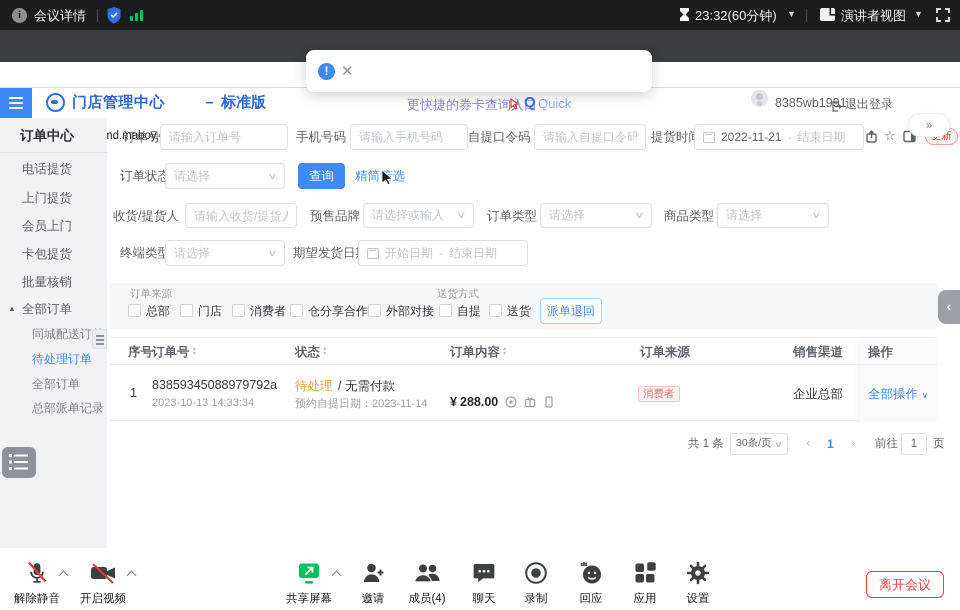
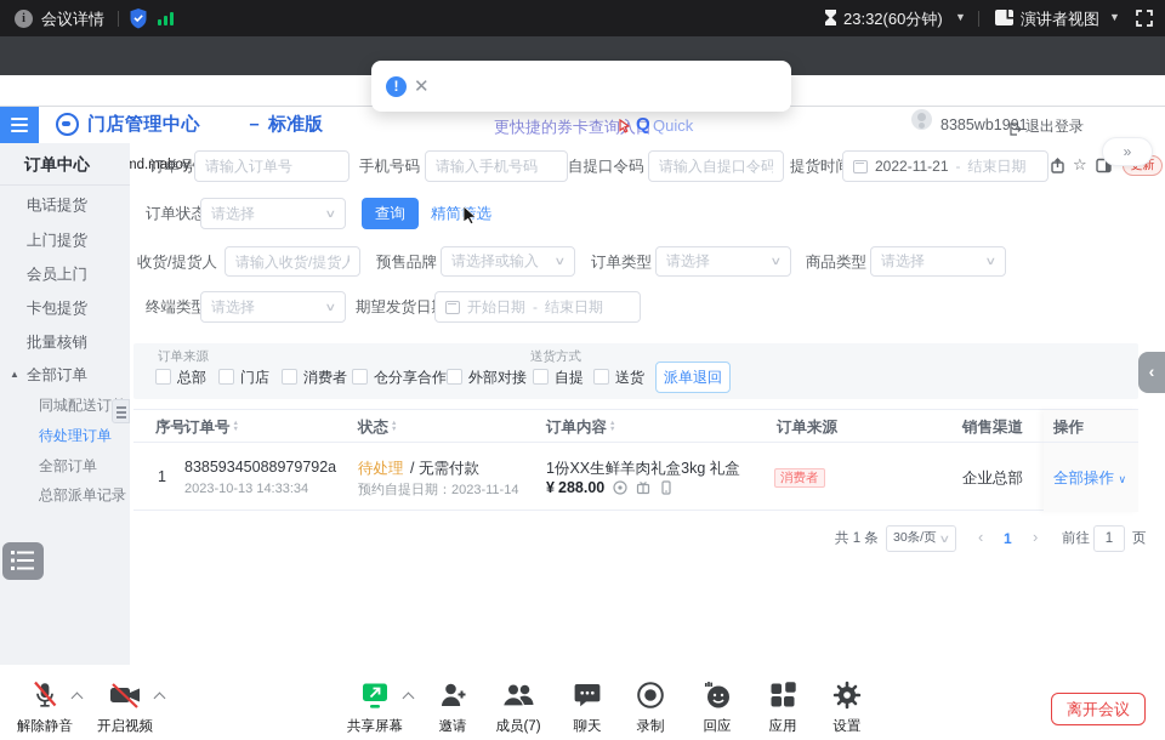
  i
  会议详情
  23:32(60分钟)
  ▼
  演讲者视图
  ▼
  ☆
  门店管理中心
  － 标准版
  更快捷的券卡查询口
  Q
  Quick
  8385wb1991
  退出登录
  订单中心
  电话提货
  上门提货
  会员上门
  卡包提货
  批量核销
  ▲
  全部订单
  同城配送订
  待处理订单
  全部订单
  总部派单记录
  订单号
  请输入订单号
  手机号码
  请输入手机号码
  自提口令码
  请输入自提口令码
  提货时
  2022-11-21
  -
  结束日期
  »
  订单状态
  请选择
  ∨
  查询
  精简选
  收货/提货人
  请输入收货/提货人
  预售品牌
  请选择或输入
  ∨
  订单类型
  请选择
  ∨
  商品类型
  请选择
  ∨
  终端类型
  请选择
  ∨
  期望发货日
  开始日期
  -
  结束日期
  订单来源
  总部
  门店
  消费者
  仓分享合作
  外部对接
  送货方式
  自提
  送货
  派单退回
  序号
  订单号
  订单内容
  订单来源
  销售渠道
  操作
  1
  83859345088979792a
  2023-10-13 14:33:34
  待处理
  / 无需付款
  预约自提日期：2023-11-14
+ 1份XX生鲜羊肉礼盒3kg 礼盒
  ¥ 288.00
  消费者
  企业总部
  全部操作 ∨
  共 1 条
  30条/页
  ∨
  ‹
  1
  ›
  前往
  1
  页
  ‹
  !
  ✕
  解除静音
  开启视频
  共享屏幕
  邀请
- 成员(4)
+ 成员(7)
  聊天
  录制
  回应
  应用
  设置
  离开会议
